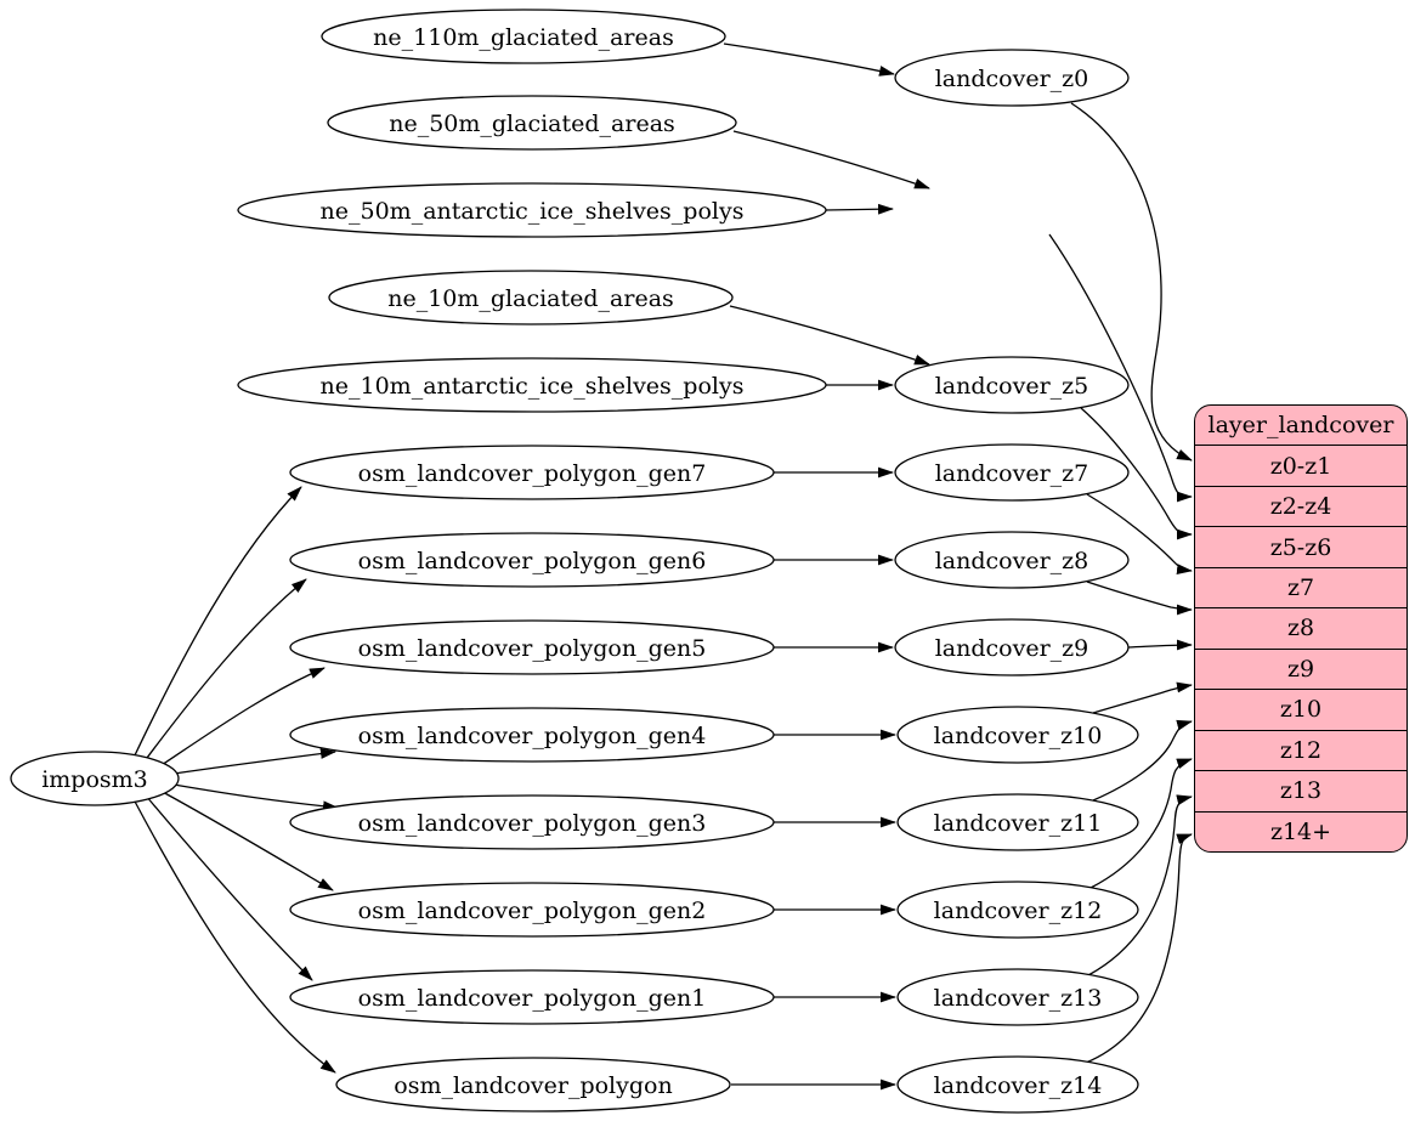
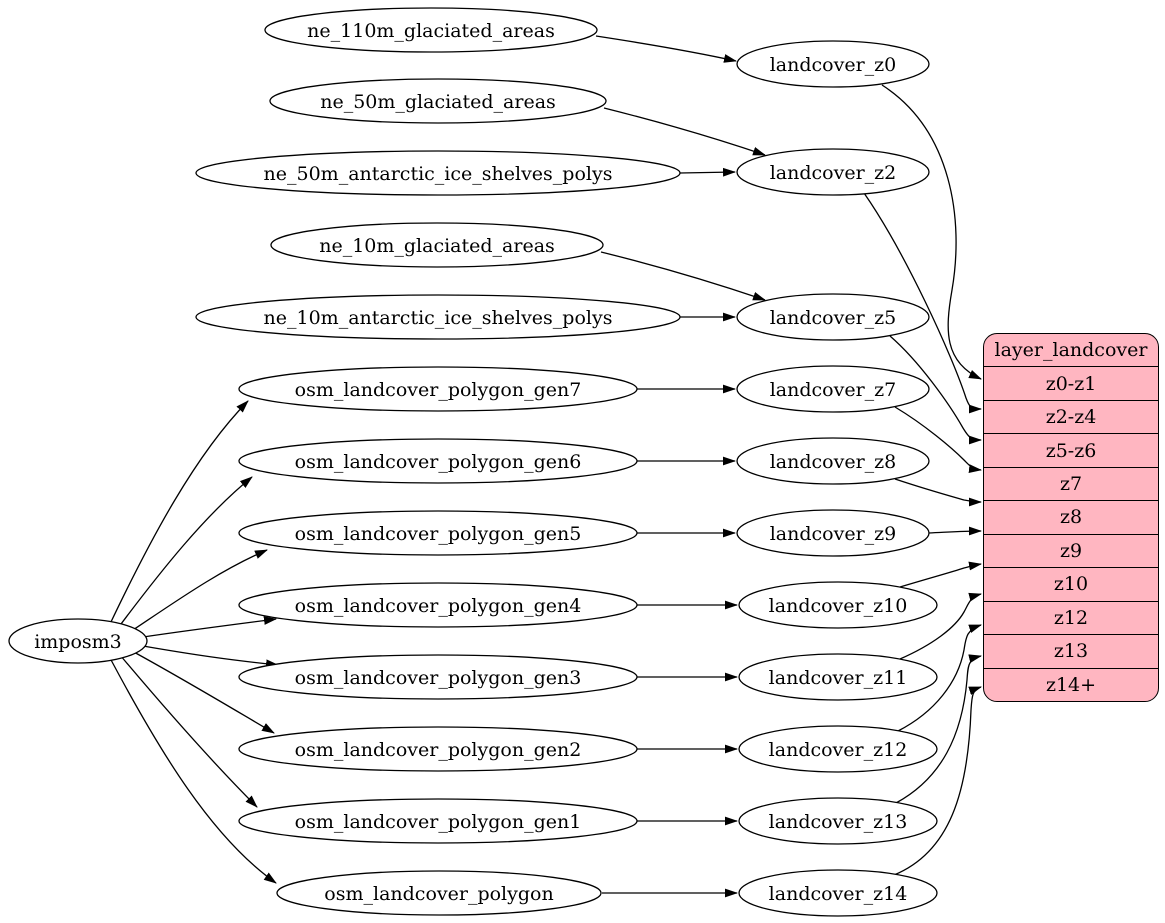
  imposm3
  ne_110m_glaciated_areas
  ne_50m_glaciated_areas
  ne_50m_antarctic_ice_shelves_polys
  ne_10m_glaciated_areas
  ne_10m_antarctic_ice_shelves_polys
  osm_landcover_polygon_gen7
  osm_landcover_polygon_gen6
  osm_landcover_polygon_gen5
  osm_landcover_polygon_gen4
  osm_landcover_polygon_gen3
  osm_landcover_polygon_gen2
  osm_landcover_polygon_gen1
  osm_landcover_polygon
  landcover_z0
+ landcover_z2
  landcover_z5
  landcover_z7
  landcover_z8
  landcover_z9
  landcover_z10
  landcover_z11
  landcover_z12
  landcover_z13
  landcover_z14
  layer_landcover
  z0-z1
  z2-z4
  z5-z6
  z7
  z8
  z9
  z10
  z12
  z13
  z14+
